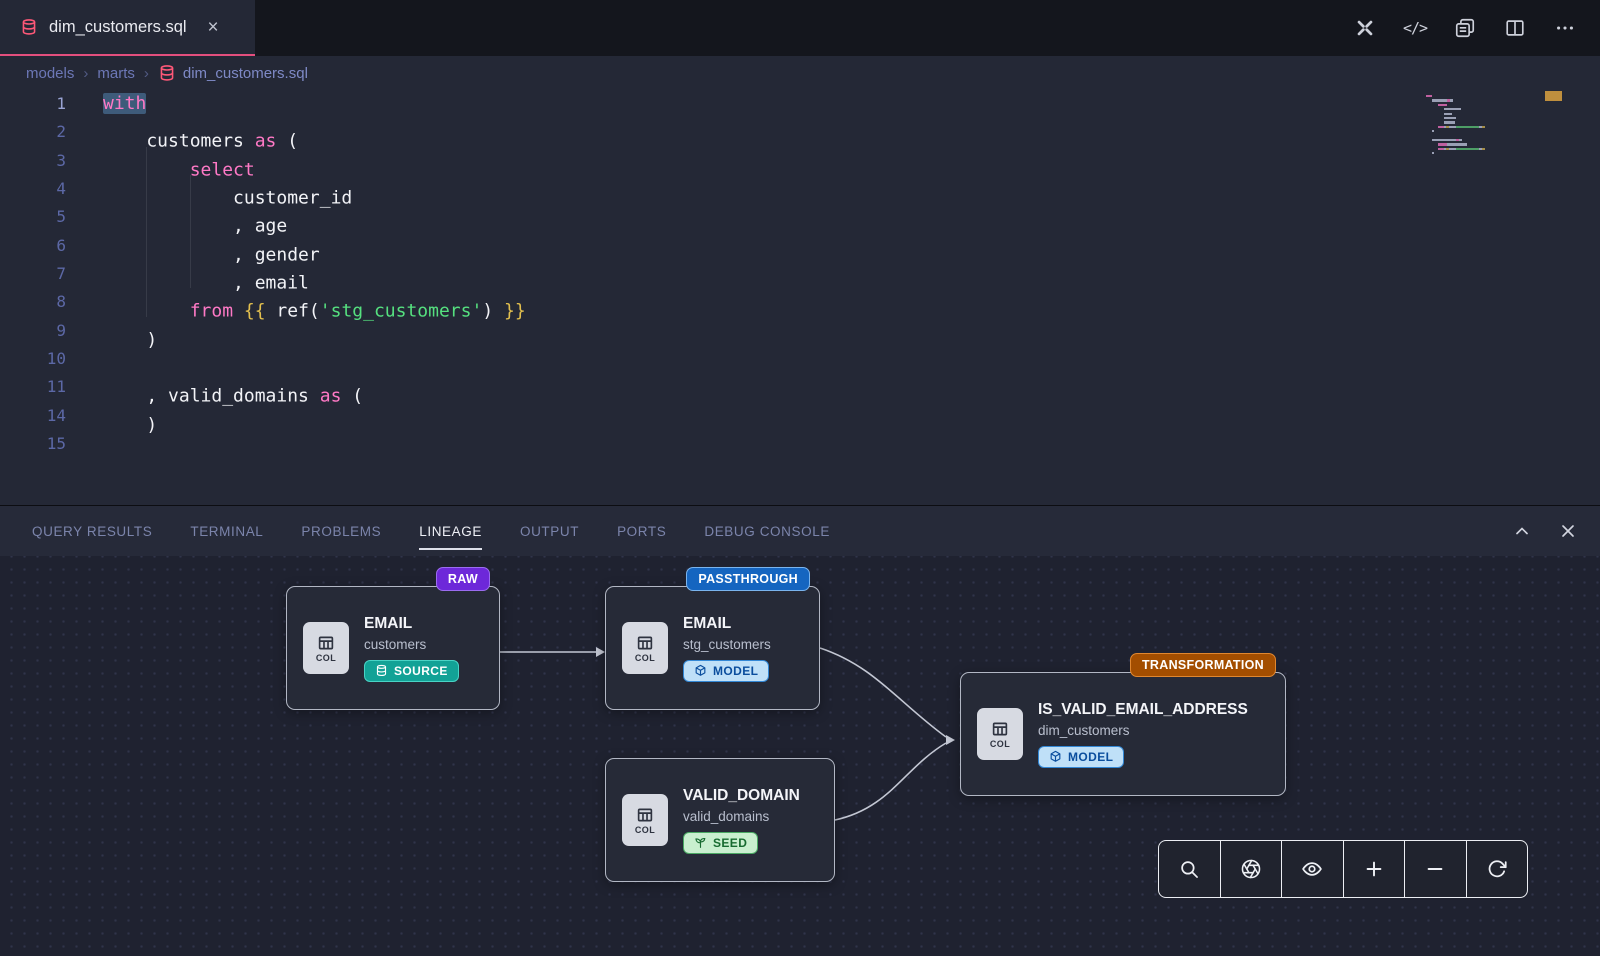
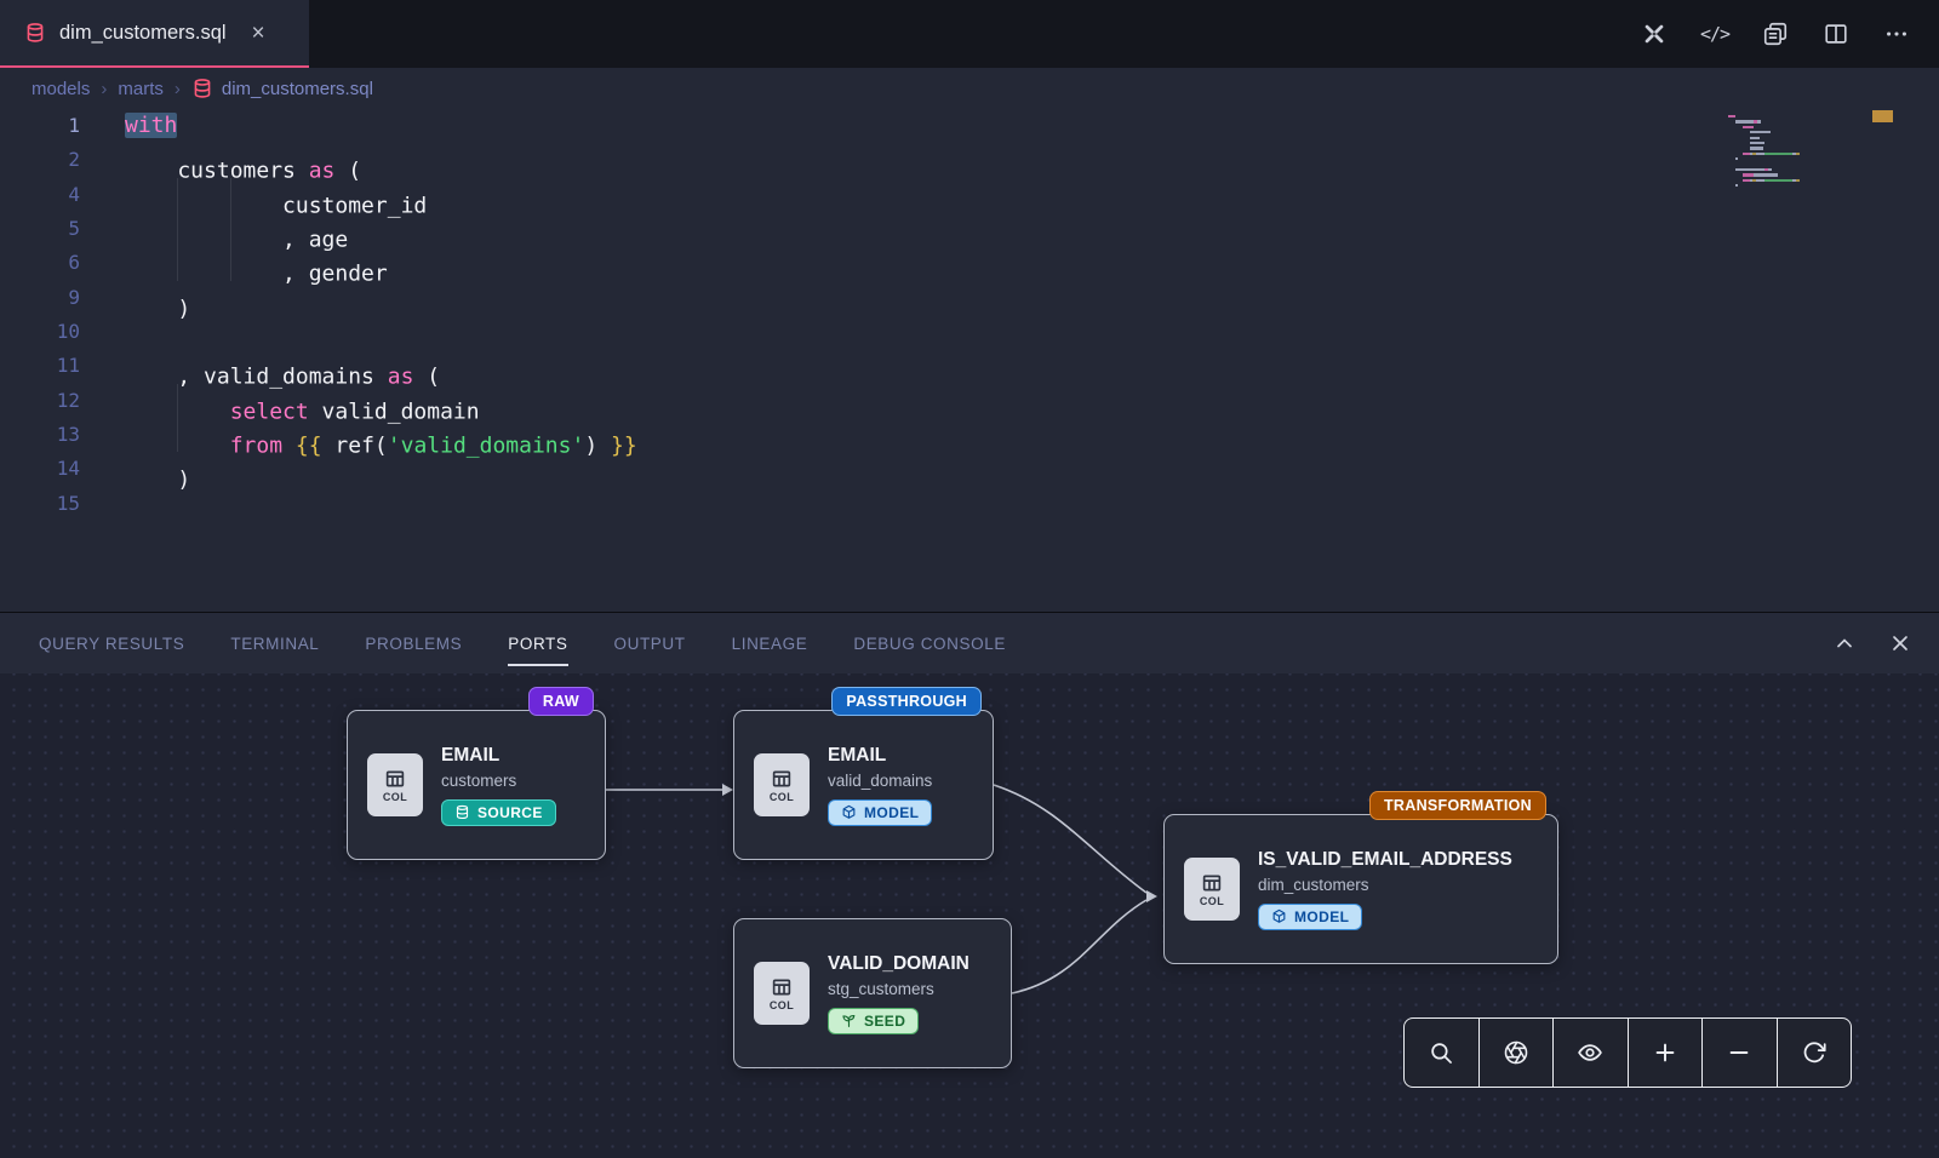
  dim_customers.sql
  ×
  </>
  models
  ›
  marts
  ›
  dim_customers.sql
  1
  with
  2
  customers as (
- 3
- select
  4
  customer_id
  5
  , age
  6
  , gender
- 7
- , email
- 8
- from {{ ref('stg_customers') }}
  9
  )
  10
  11
  , valid_domains as (
+ 12
+ select valid_domain
+ 13
+ from {{ ref('valid_domains') }}
  14
  )
  15
  QUERY RESULTS
  TERMINAL
  PROBLEMS
- LINEAGE
+ PORTS
  OUTPUT
- PORTS
+ LINEAGE
  DEBUG CONSOLE
  RAW
  COL
  EMAIL
  customers
  SOURCE
  PASSTHROUGH
  COL
  EMAIL
- stg_customers
+ valid_domains
  MODEL
  COL
  VALID_DOMAIN
- valid_domains
+ stg_customers
  SEED
  TRANSFORMATION
  COL
  IS_VALID_EMAIL_ADDRESS
  dim_customers
  MODEL
